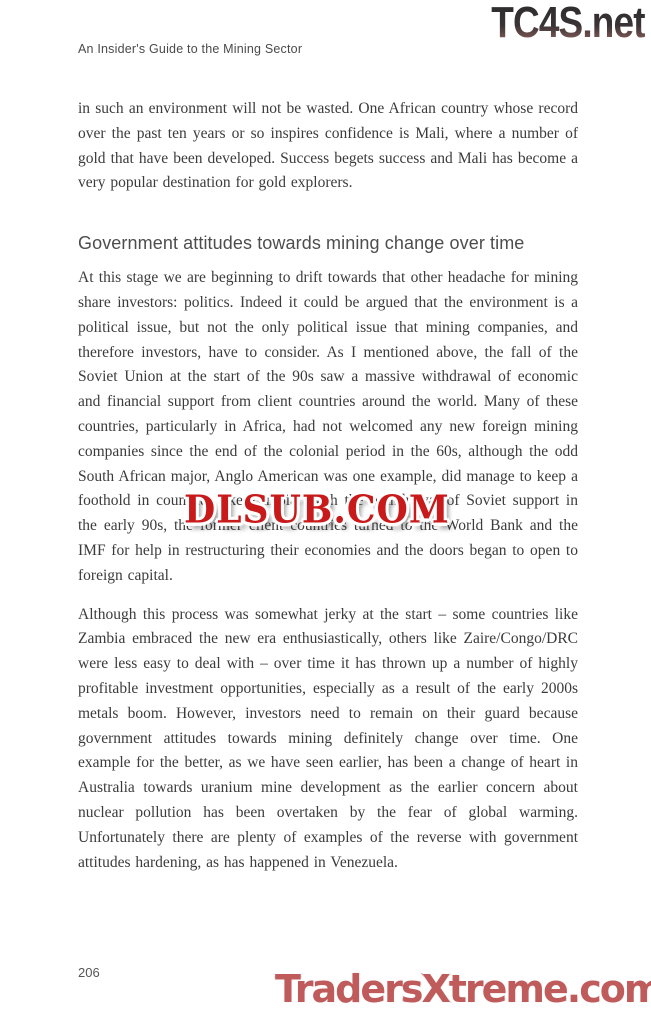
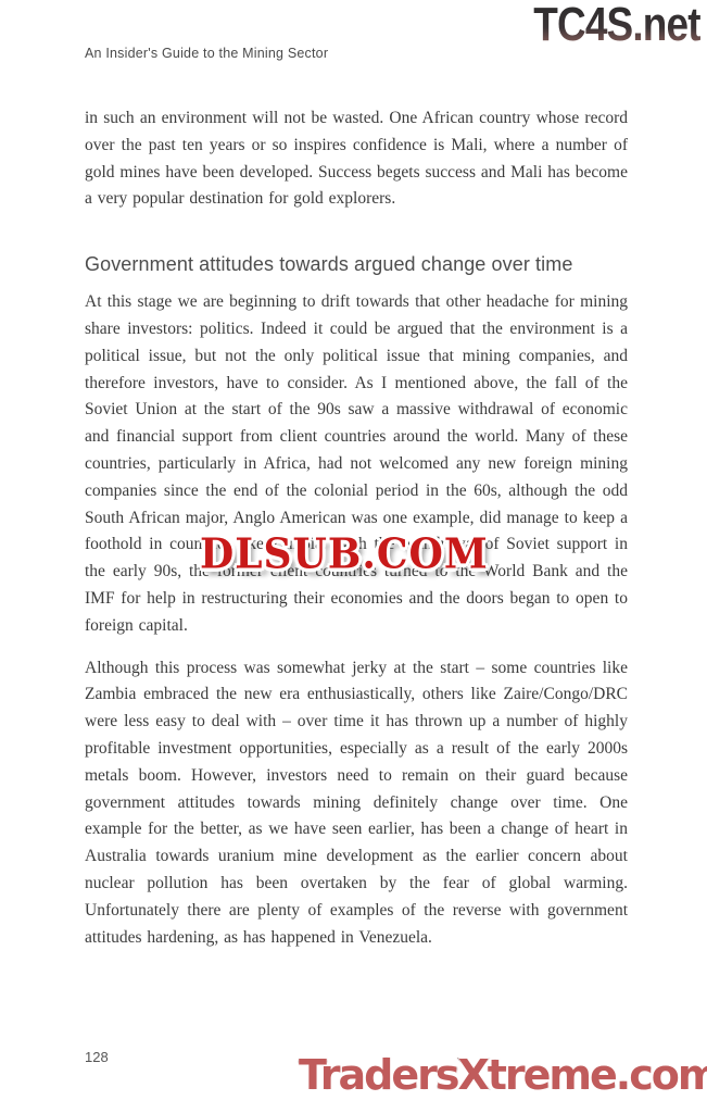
  An Insider's Guide to the Mining Sector
  TC4S.net
- in such an environment will not be wasted. One African country whose record over the past ten years or so inspires confidence is Mali, where a number of gold that have been developed. Success begets success and Mali has become a very popular destination for gold explorers.
+ in such an environment will not be wasted. One African country whose record over the past ten years or so inspires confidence is Mali, where a number of gold mines have been developed. Success begets success and Mali has become a very popular destination for gold explorers.
- Government attitudes towards mining change over time
+ Government attitudes towards argued change over time
  At this stage we are beginning to drift towards that other headache for mining share investors: politics. Indeed it could be argued that the environment is a political issue, but not the only political issue that mining companies, and therefore investors, have to consider. As I mentioned above, the fall of the Soviet Union at the start of the 90s saw a massive withdrawal of economic and financial support from client countries around the world. Many of these countries, particularly in Africa, had not welcomed any new foreign mining companies since the end of the colonial period in the 60s, although the odd South African major, Anglo American was one example, did manage to keep a foothold in countries like Zambia. With the withdrawal of Soviet support in the early 90s, the former client countries turned to the World Bank and the IMF for help in restructuring their economies and the doors began to open to foreign capital.
  Although this process was somewhat jerky at the start – some countries like Zambia embraced the new era enthusiastically, others like Zaire/Congo/DRC were less easy to deal with – over time it has thrown up a number of highly profitable investment opportunities, especially as a result of the early 2000s metals boom. However, investors need to remain on their guard because government attitudes towards mining definitely change over time. One example for the better, as we have seen earlier, has been a change of heart in Australia towards uranium mine development as the earlier concern about nuclear pollution has been overtaken by the fear of global warming. Unfortunately there are plenty of examples of the reverse with government attitudes hardening, as has happened in Venezuela.
  DLSUB.COM
- 206
+ 128
  TradersXtreme.com
